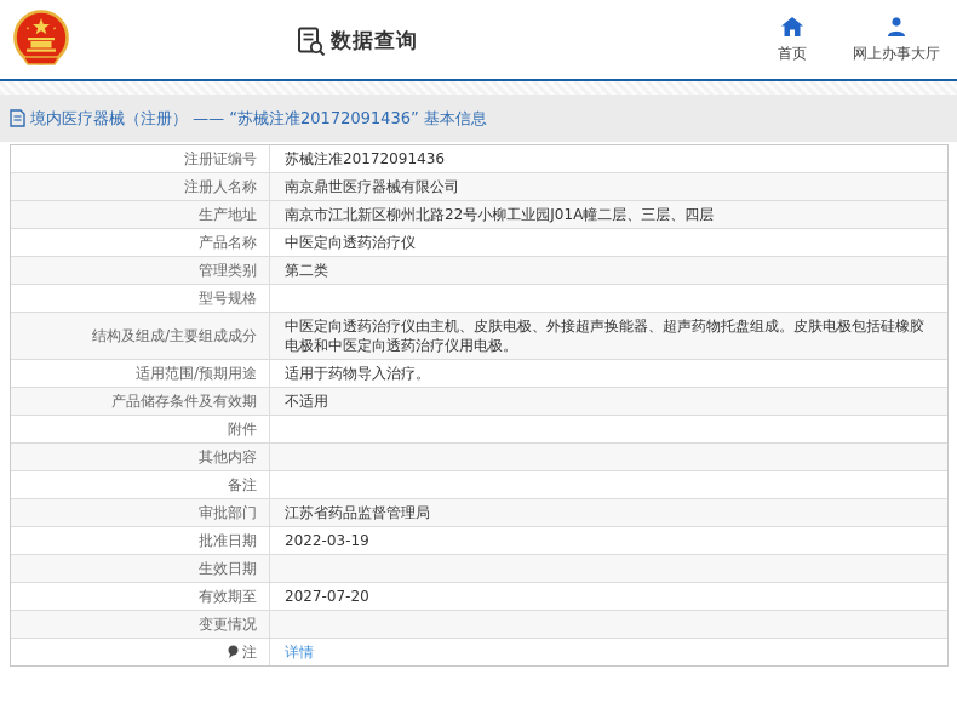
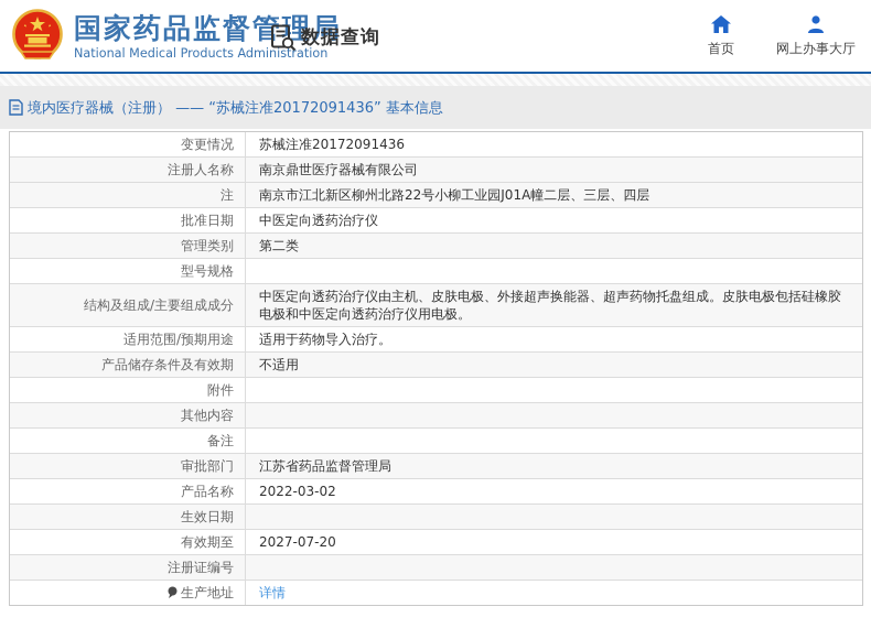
+ 国家药品监督管理局
+ National Medical Products Administration
  数据查询
  首页
  网上办事大厅
  境内医疗器械（注册） —— “苏械注准20172091436” 基本信息
- 注册证编号
+ 变更情况
  苏械注准20172091436
  注册人名称
  南京鼎世医疗器械有限公司
- 生产地址
+ 注
  南京市江北新区柳州北路22号小柳工业园J01A幢二层、三层、四层
- 产品名称
+ 批准日期
  中医定向透药治疗仪
  管理类别
  第二类
  型号规格
  结构及组成/主要组成成分
  中医定向透药治疗仪由主机、皮肤电极、外接超声换能器、超声药物托盘组成。皮肤电极包括硅橡胶电极和中医定向透药治疗仪用电极。
  适用范围/预期用途
  适用于药物导入治疗。
  产品储存条件及有效期
  不适用
  附件
  其他内容
  备注
  审批部门
  江苏省药品监督管理局
- 批准日期
+ 产品名称
- 2022-03-19
+ 2022-03-02
  生效日期
  有效期至
  2027-07-20
- 变更情况
+ 注册证编号
- 注
+ 生产地址
  详情
